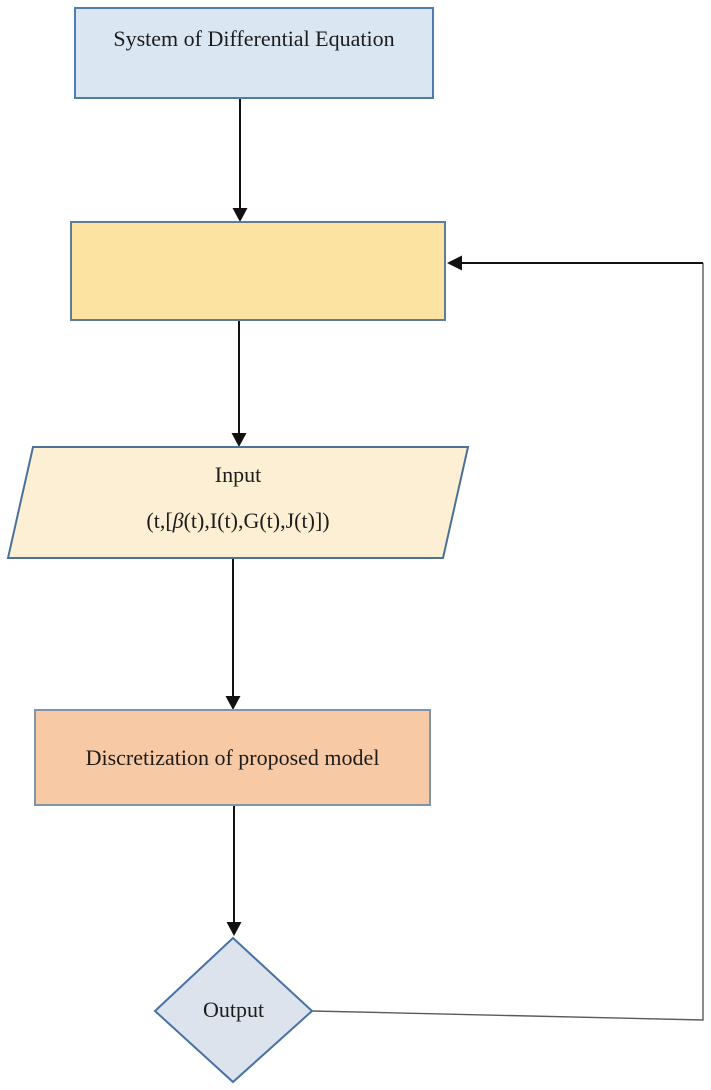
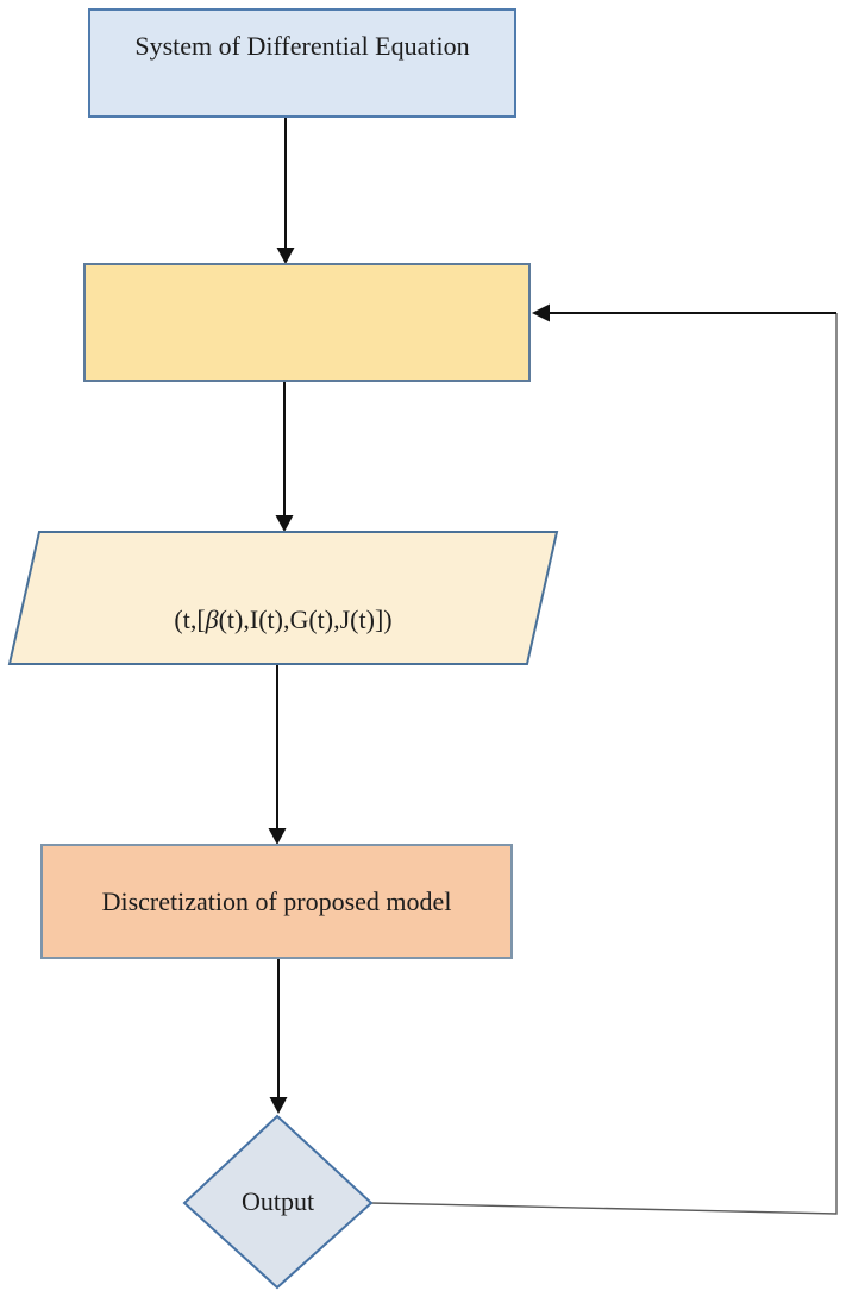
  System of Differential Equation
- Input
  (t,[β(t),I(t),G(t),J(t)])
  Discretization of proposed model
  Output
